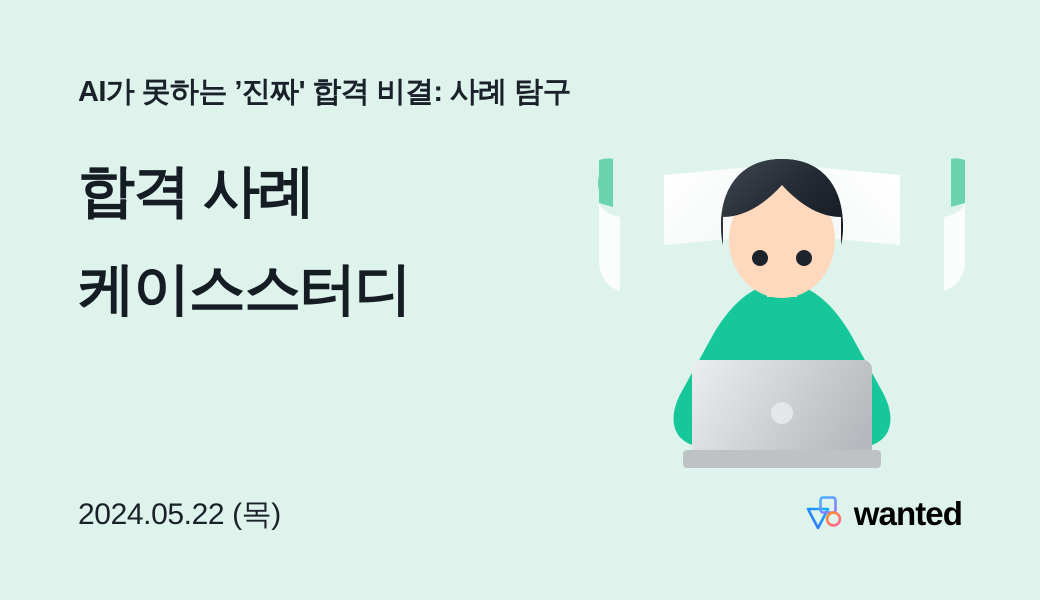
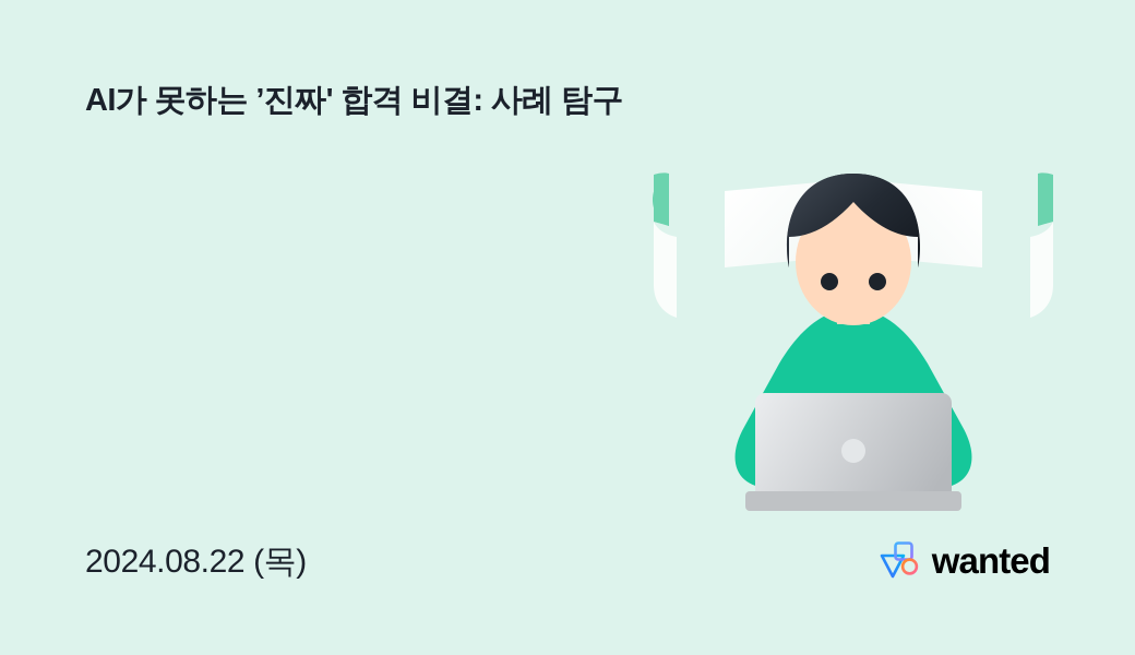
  AI가 못하는 ’진짜' 합격 비결: 사례 탐구
- 합격 사례
- 케이스스터디
- 2024.05.22 (목)
+ 2024.08.22 (목)
  wanted
